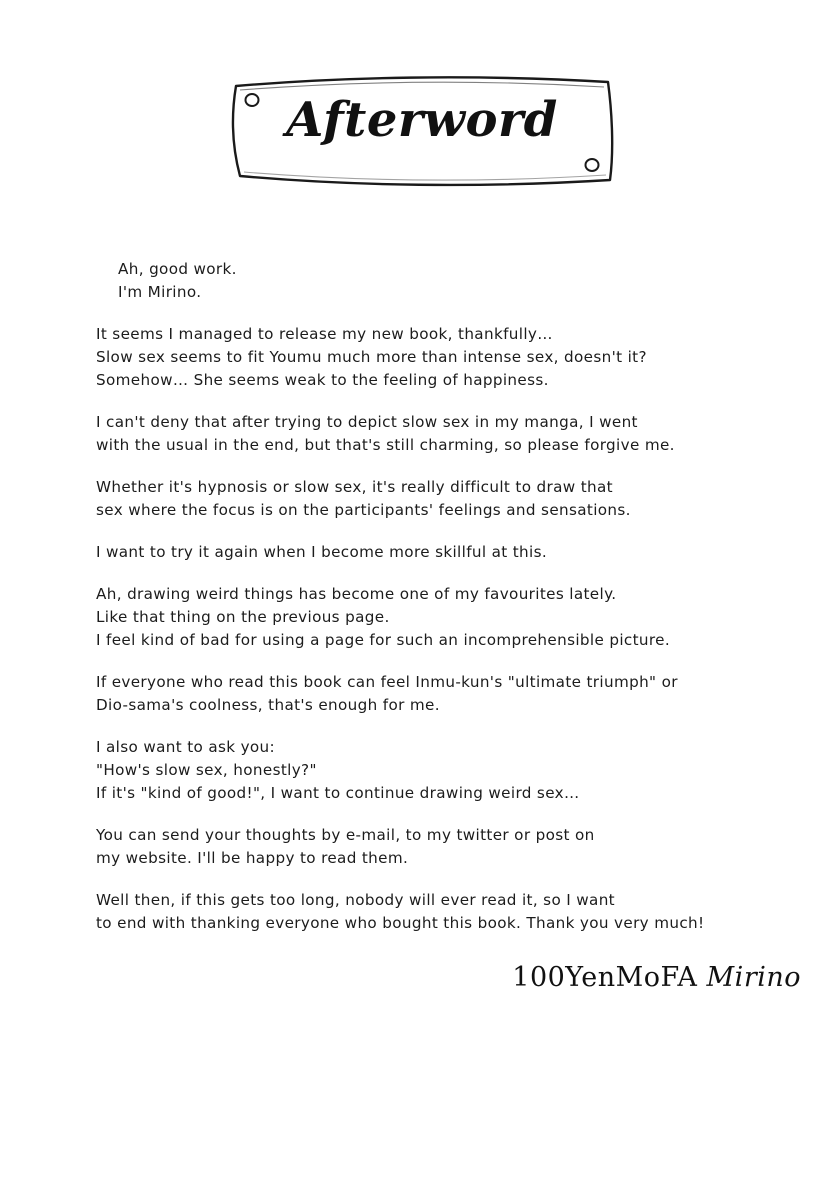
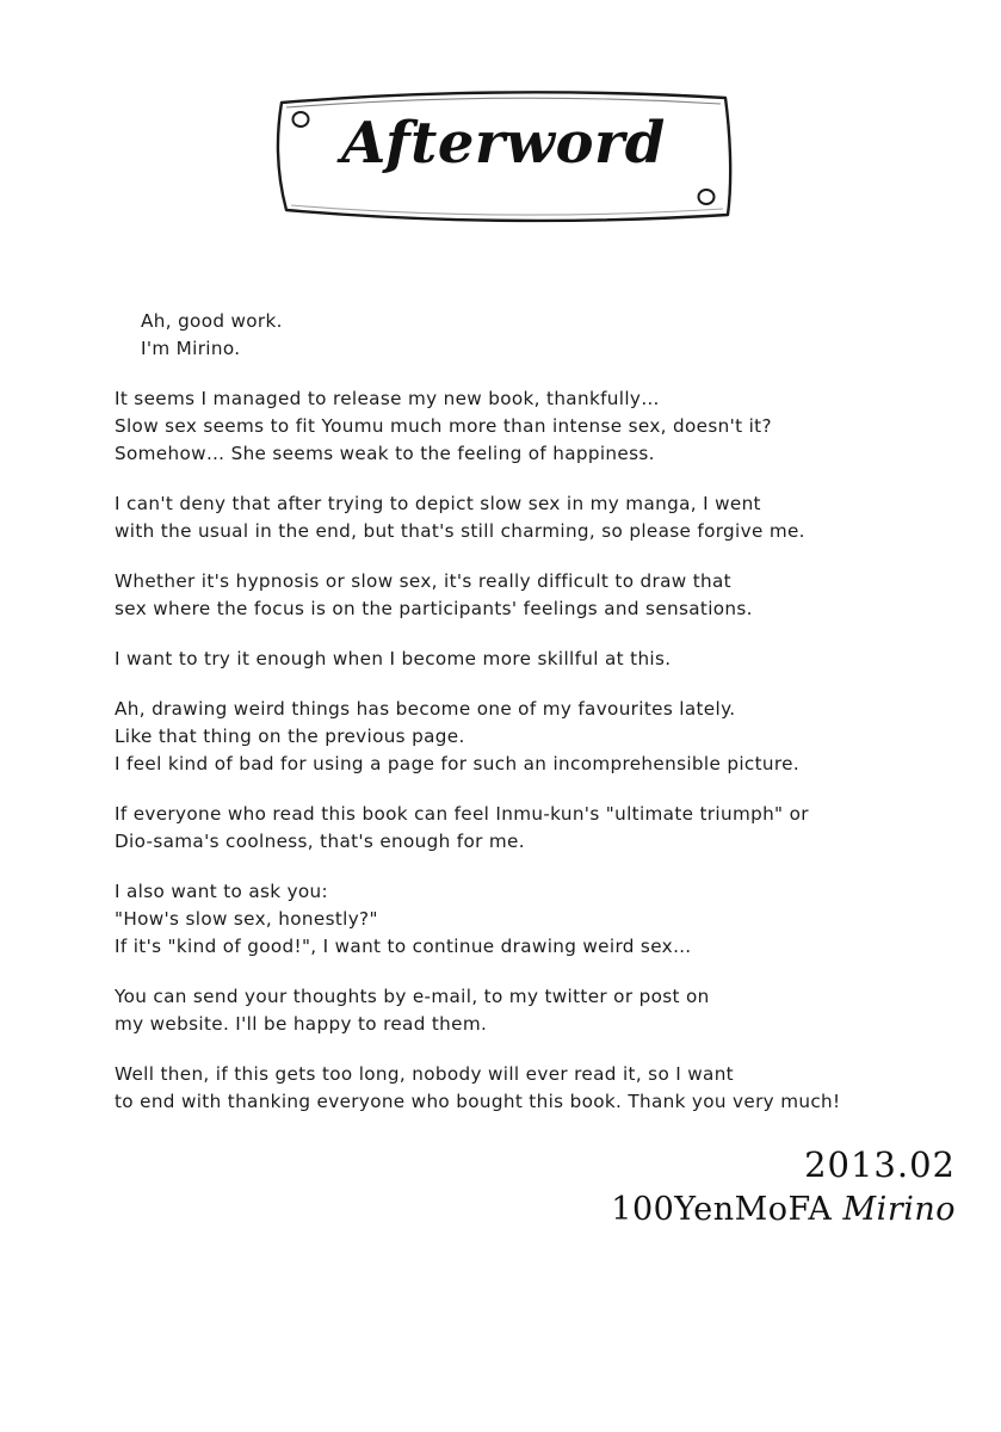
  Afterword
  Ah, good work.
  I'm Mirino.
  It seems I managed to release my new book, thankfully…
  Slow sex seems to fit Youmu much more than intense sex, doesn't it?
  Somehow… She seems weak to the feeling of happiness.
  I can't deny that after trying to depict slow sex in my manga, I went
  with the usual in the end, but that's still charming, so please forgive me.
  Whether it's hypnosis or slow sex, it's really difficult to draw that
  sex where the focus is on the participants' feelings and sensations.
- I want to try it again when I become more skillful at this.
+ I want to try it enough when I become more skillful at this.
  Ah, drawing weird things has become one of my favourites lately.
  Like that thing on the previous page.
  I feel kind of bad for using a page for such an incomprehensible picture.
  If everyone who read this book can feel Inmu-kun's "ultimate triumph" or
  Dio-sama's coolness, that's enough for me.
  I also want to ask you:
  "How's slow sex, honestly?"
  If it's "kind of good!", I want to continue drawing weird sex…
  You can send your thoughts by e-mail, to my twitter or post on
  my website. I'll be happy to read them.
  Well then, if this gets too long, nobody will ever read it, so I want
  to end with thanking everyone who bought this book. Thank you very much!
+ 2013.02
  100YenMoFA Mirino
